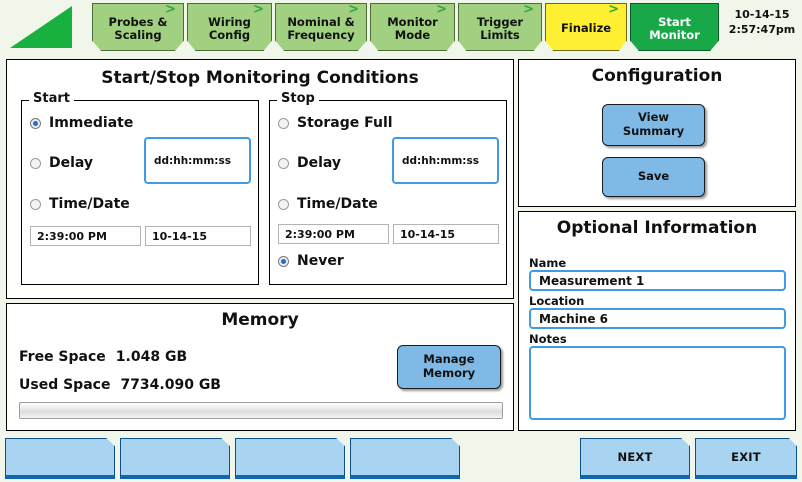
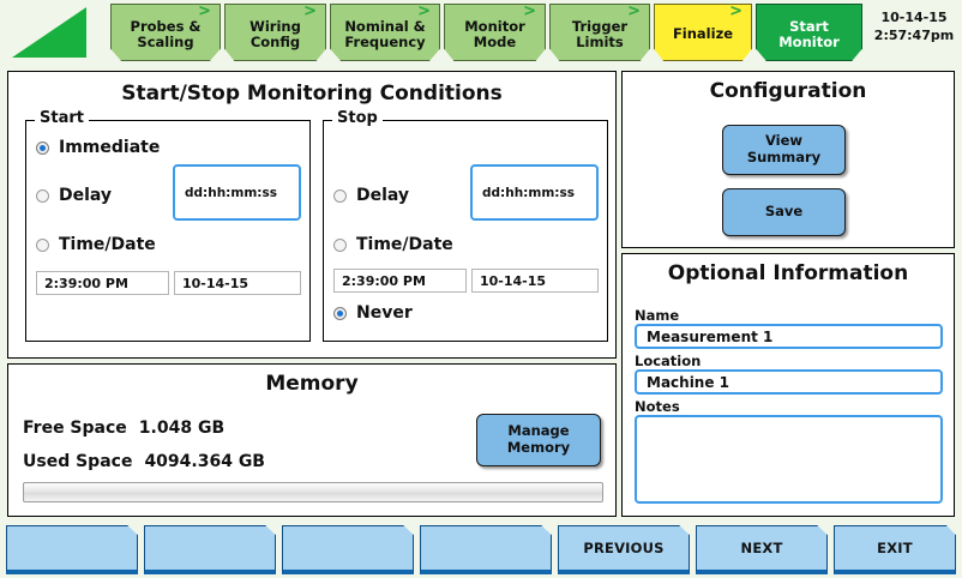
  >
  Probes &
  Scaling
  >
  Wiring
  Config
  >
  Nominal &
  Frequency
  >
  Monitor
  Mode
  >
  Trigger
  Limits
  >
  Finalize
  Start
  Monitor
  10-14-15
  2:57:47pm
  Start/Stop Monitoring Conditions
  Start
  Immediate
  Delay
  dd:hh:mm:ss
  Time/Date
  2:39:00 PM
  10-14-15
  Stop
- Storage Full
  Delay
  dd:hh:mm:ss
  Time/Date
  2:39:00 PM
  10-14-15
  Never
  Memory
  Free Space 1.048 GB
- Used Space 7734.090 GB
+ Used Space 4094.364 GB
  Manage
  Memory
  Configuration
  View
  Summary
  Save
  Optional Information
  Name
  Measurement 1
  Location
- Machine 6
+ Machine 1
  Notes
+ PREVIOUS
  NEXT
  EXIT
